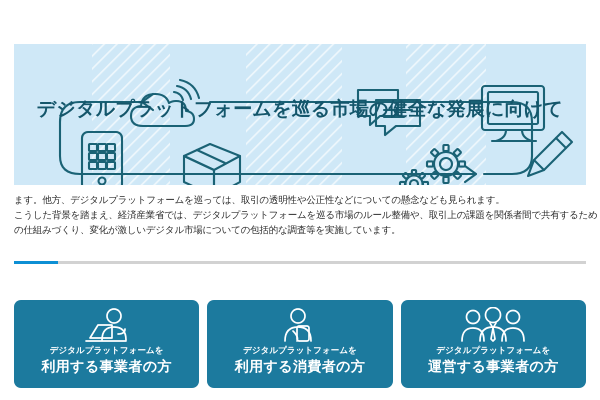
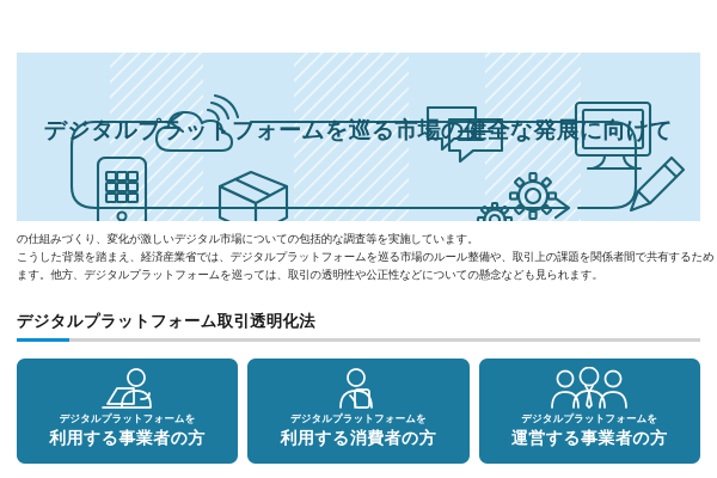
  デジタルプラットフォームを巡る市場の健全な発展に向けて
- ます。他方、デジタルプラットフォームを巡っては、取引の透明性や公正性などについての懸念なども見られます。
+ の仕組みづくり、変化が激しいデジタル市場についての包括的な調査等を実施しています。
  こうした背景を踏まえ、経済産業省では、デジタルプラットフォームを巡る市場のルール整備や、取引上の課題を関係者間で共有するため
- の仕組みづくり、変化が激しいデジタル市場についての包括的な調査等を実施しています。
+ ます。他方、デジタルプラットフォームを巡っては、取引の透明性や公正性などについての懸念なども見られます。
+ デジタルプラットフォーム取引透明化法
  デジタルプラットフォームを
  利用する事業者の方
  デジタルプラットフォームを
  利用する消費者の方
  デジタルプラットフォームを
  運営する事業者の方
